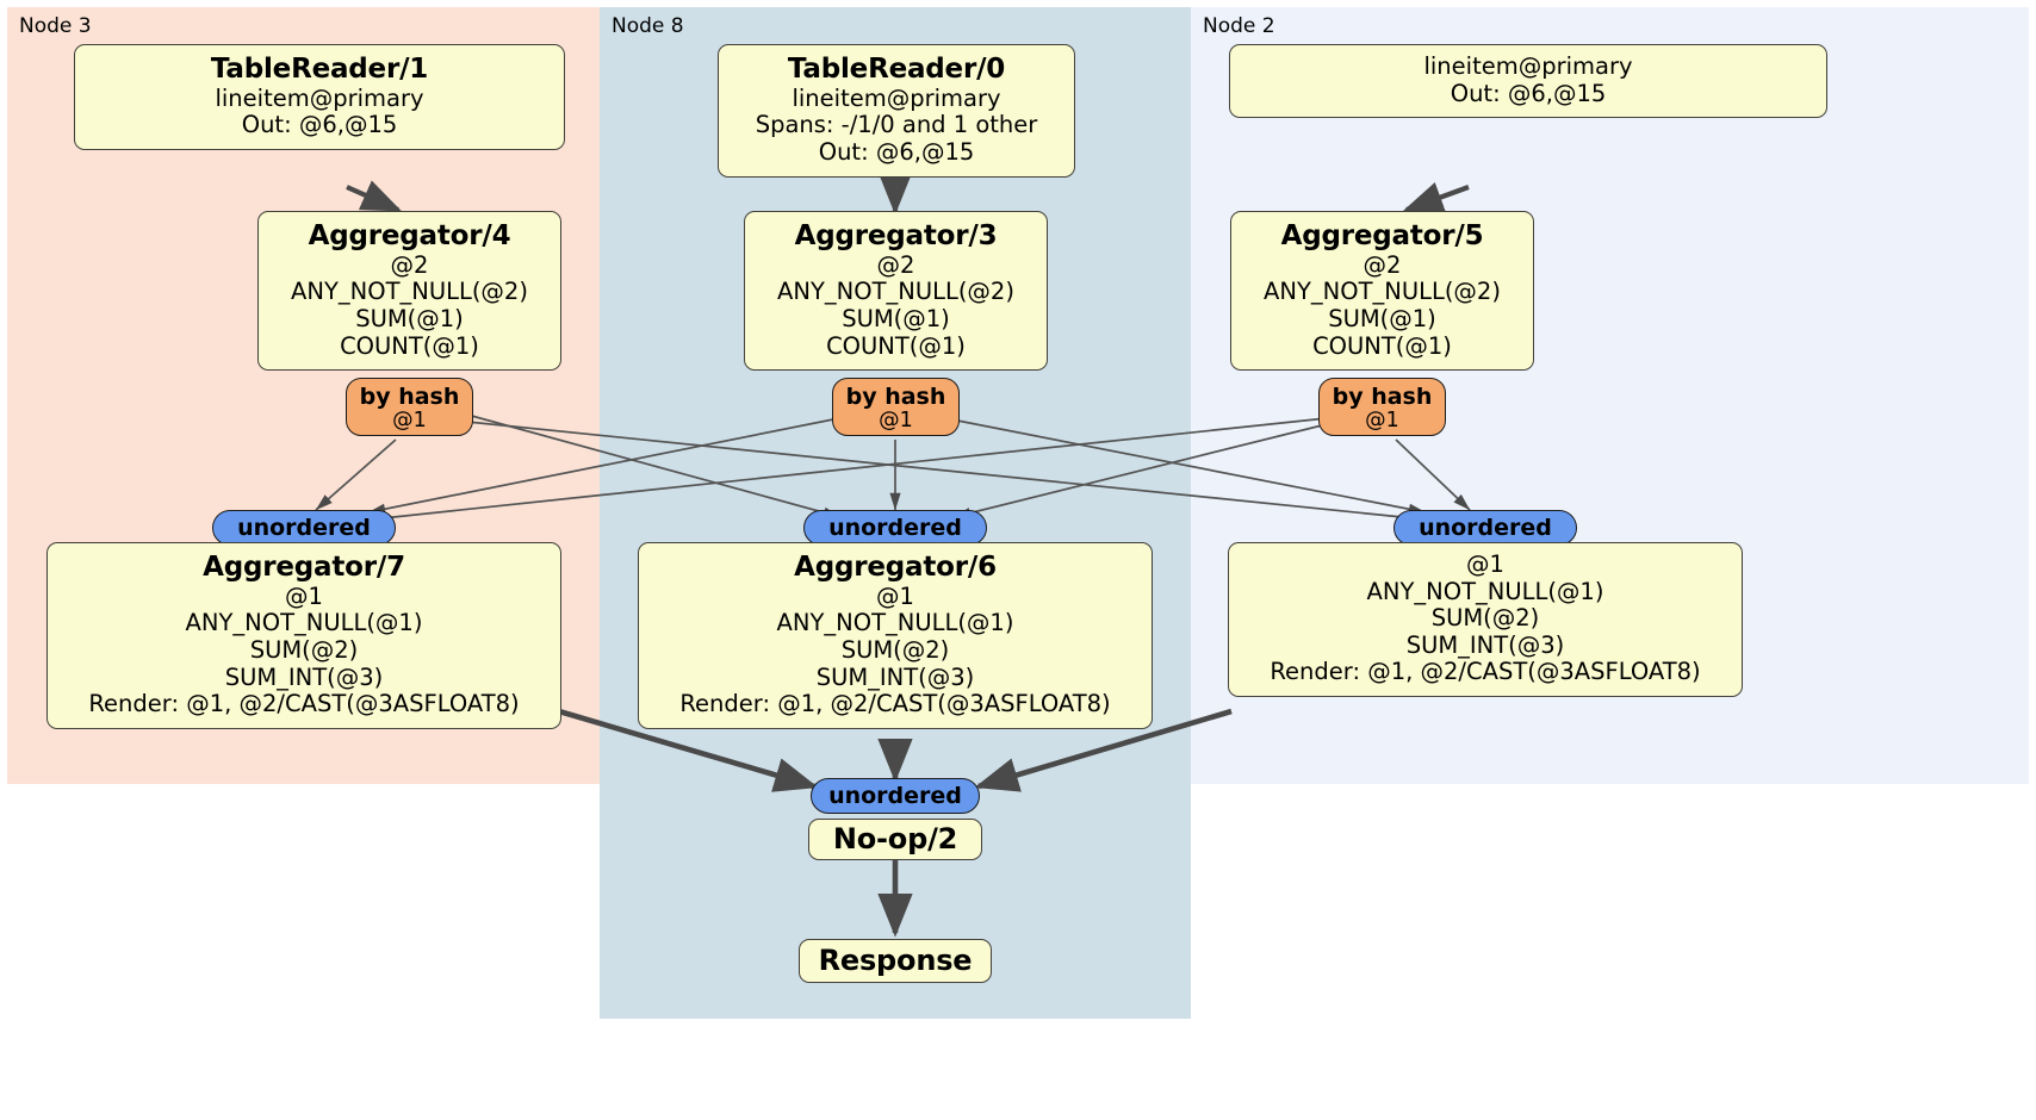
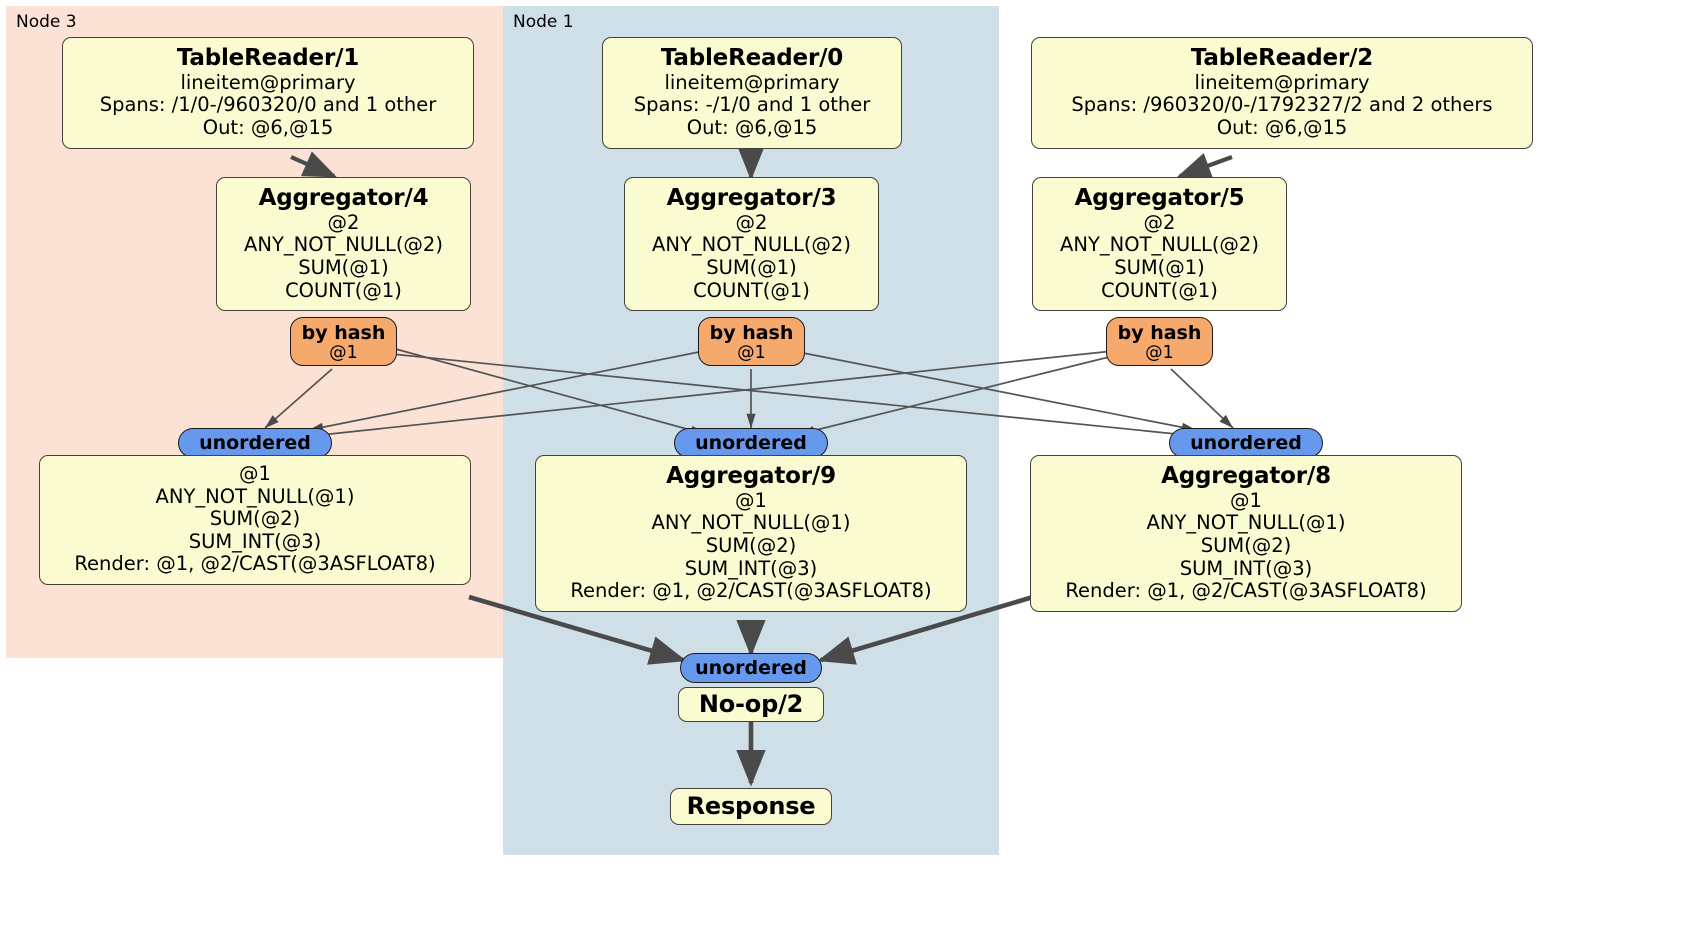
  Node 3
- Node 8
+ Node 1
- Node 2
  TableReader/1
  lineitem@primary
+ Spans: /1/0-/960320/0 and 1 other
  Out: @6,@15
  Aggregator/4
  @2
  ANY_NOT_NULL(@2)
  SUM(@1)
  COUNT(@1)
  by hash
  @1
  unordered
- Aggregator/7
  @1
  ANY_NOT_NULL(@1)
  SUM(@2)
  SUM_INT(@3)
  Render: @1, @2/CAST(@3ASFLOAT8)
  TableReader/0
  lineitem@primary
  Spans: -/1/0 and 1 other
  Out: @6,@15
  Aggregator/3
  @2
  ANY_NOT_NULL(@2)
  SUM(@1)
  COUNT(@1)
  by hash
  @1
  unordered
- Aggregator/6
+ Aggregator/9
  @1
  ANY_NOT_NULL(@1)
  SUM(@2)
  SUM_INT(@3)
  Render: @1, @2/CAST(@3ASFLOAT8)
  unordered
  No-op/2
  Response
+ TableReader/2
  lineitem@primary
+ Spans: /960320/0-/1792327/2 and 2 others
  Out: @6,@15
  Aggregator/5
  @2
  ANY_NOT_NULL(@2)
  SUM(@1)
  COUNT(@1)
  by hash
  @1
  unordered
+ Aggregator/8
  @1
  ANY_NOT_NULL(@1)
  SUM(@2)
  SUM_INT(@3)
  Render: @1, @2/CAST(@3ASFLOAT8)
